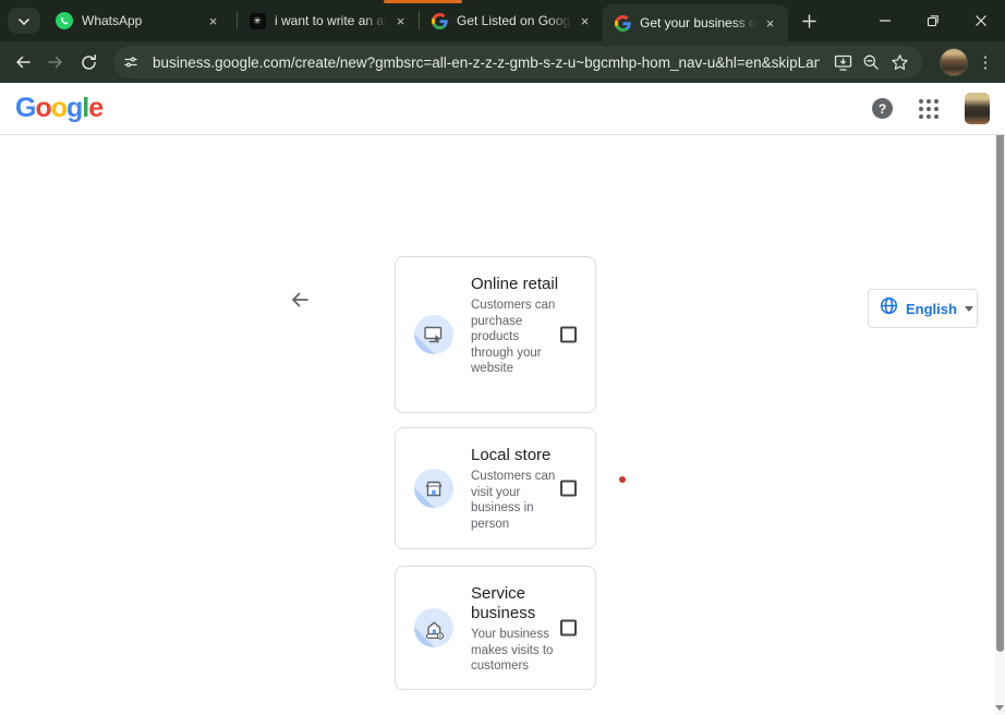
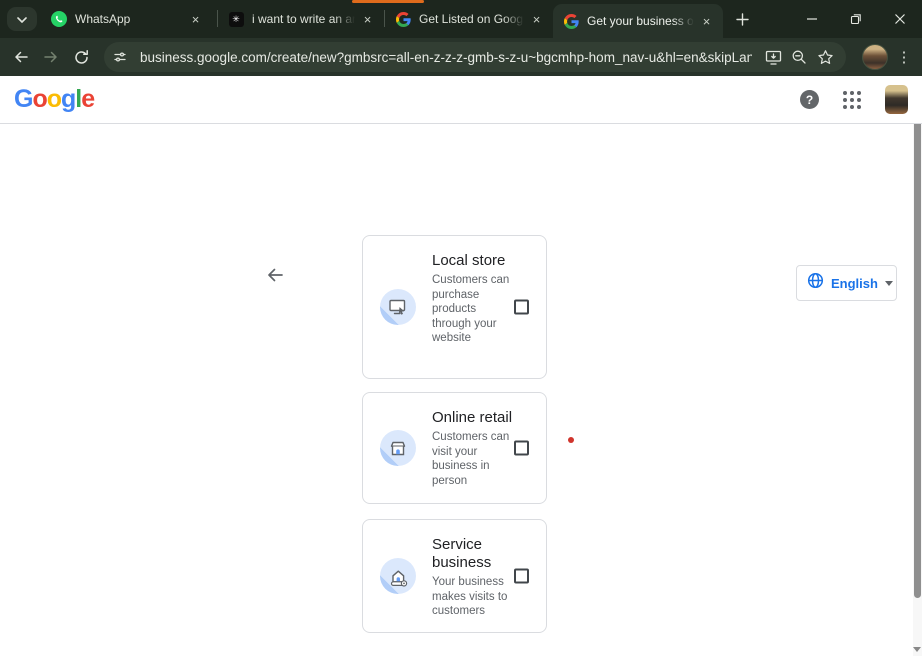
  WhatsApp
  ×
  ✳
  i want to write an ar
  ×
  Get Listed on Goog
  ×
  Get your business o
  ×
  business.google.com/create/new?gmbsrc=all-en-z-z-z-gmb-s-z-u~bgcmhp-hom_nav-u&hl=en&skipLan
  ⋮
  Google
  ?
  English
- Online retail
+ Local store
  Customers can purchase products through your website
- Local store
+ Online retail
  Customers can visit your business in person
  Service business
  Your business makes visits to customers
